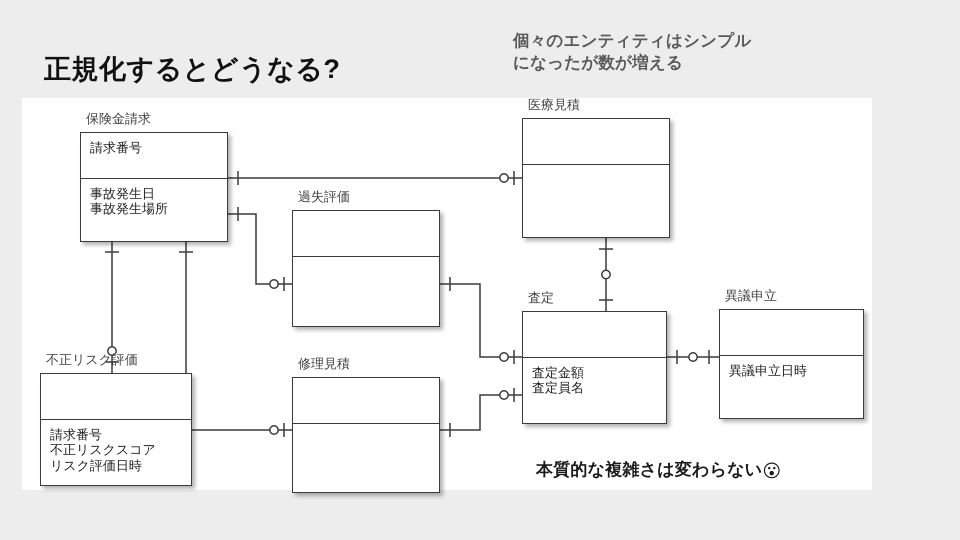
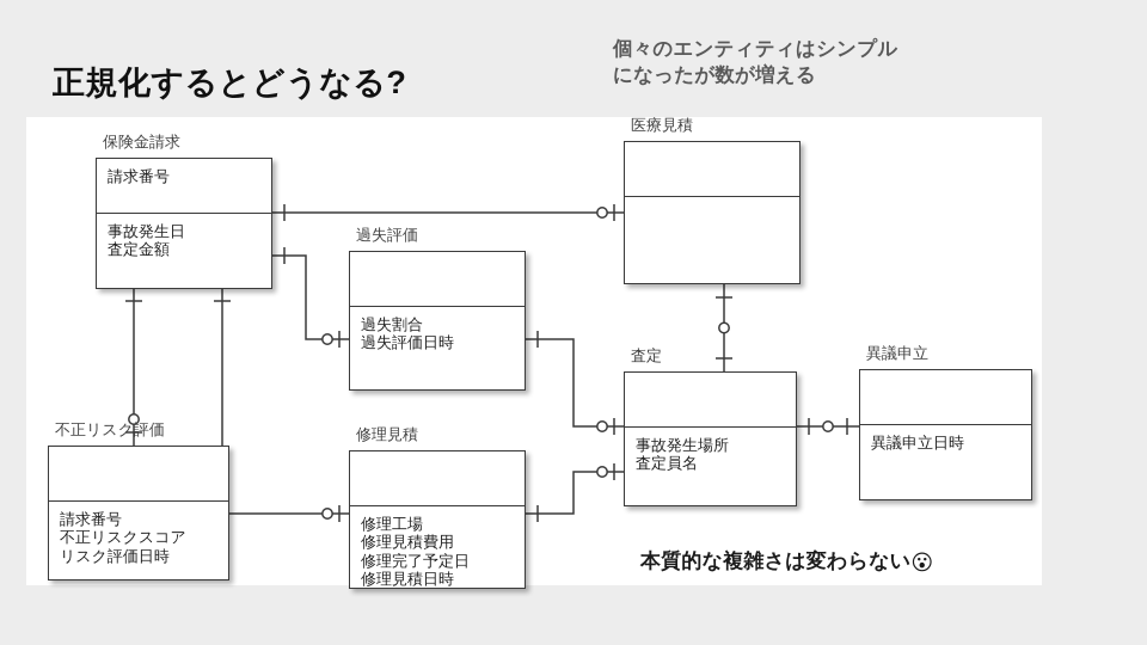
  正規化するとどうなる?
  個々のエンティティはシンプル
  になったが数が増える
  保険金請求
  請求番号
  事故発生日
- 事故発生場所
+ 査定金額
  過失評価
+ 過失割合
+ 過失評価日時
  医療見積
  不正リスク評価
  請求番号
  不正リスクスコア
  リスク評価日時
  修理見積
+ 修理工場
+ 修理見積費用
+ 修理完了予定日
+ 修理見積日時
  査定
- 査定金額
+ 事故発生場所
  査定員名
  異議申立
  異議申立日時
  本質的な複雑さは変わらない😮
